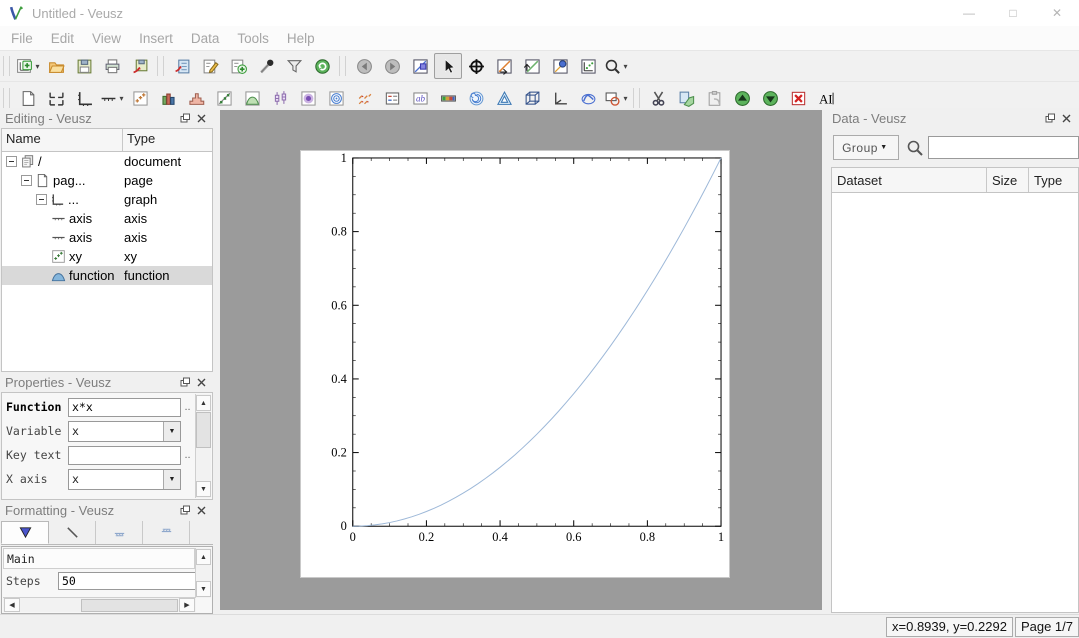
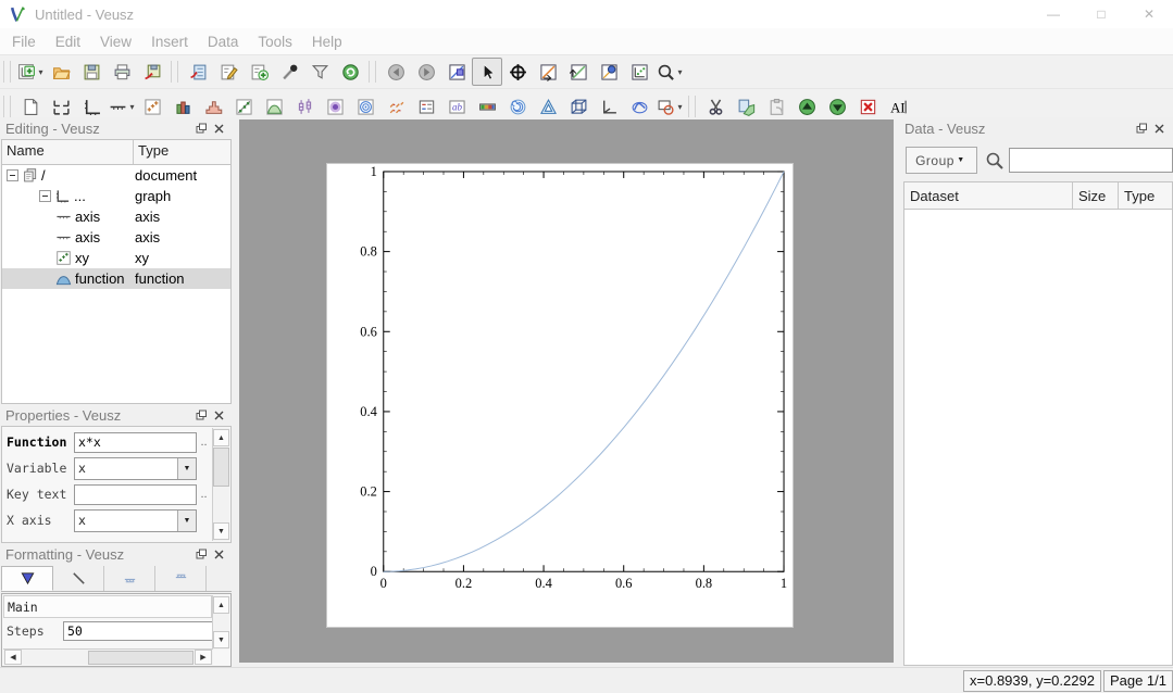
  Untitled - Veusz
  —
  □
  ✕
  File
  Edit
  View
  Insert
  Data
  Tools
  Help
  ▾
  ▾
  ▾
  ab
  ▾
  AI
  Editing - Veusz
  Name
  Type
  /
  document
- pag...
- page
  ...
  graph
  axis
  axis
  axis
  axis
  xy
  xy
  function
  function
  Properties - Veusz
  Function
  x*x
  ..
  Variable
  x
  Key text
  ..
  X axis
  x
  Formatting - Veusz
  Main
  Steps
  50
  0
  0.2
  0.4
  0.6
  0.8
  1
  0
  0.2
  0.4
  0.6
  0.8
  1
  Data - Veusz
  Group
  Dataset
  Size
  Type
  x=0.8939, y=0.2292
- Page 1/7
+ Page 1/1
